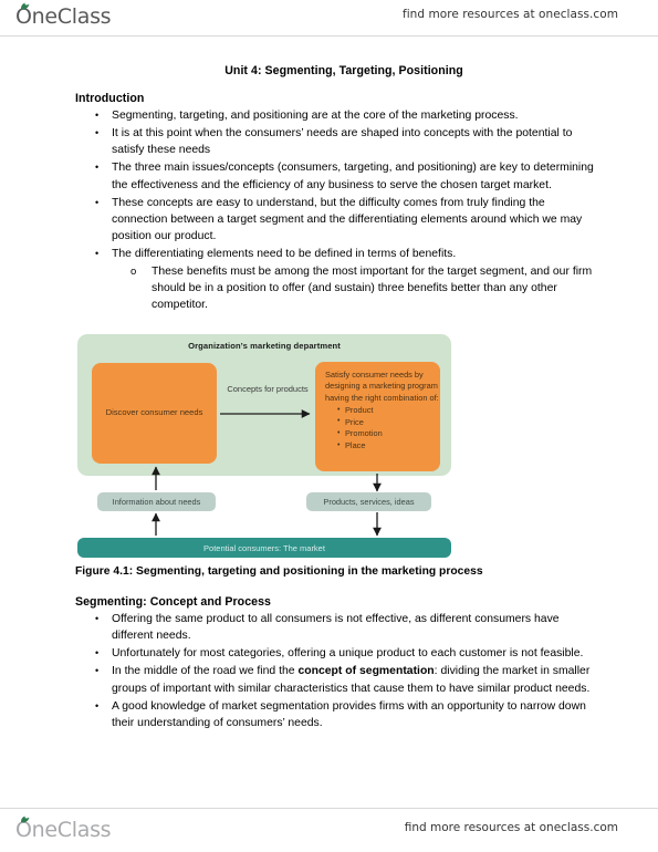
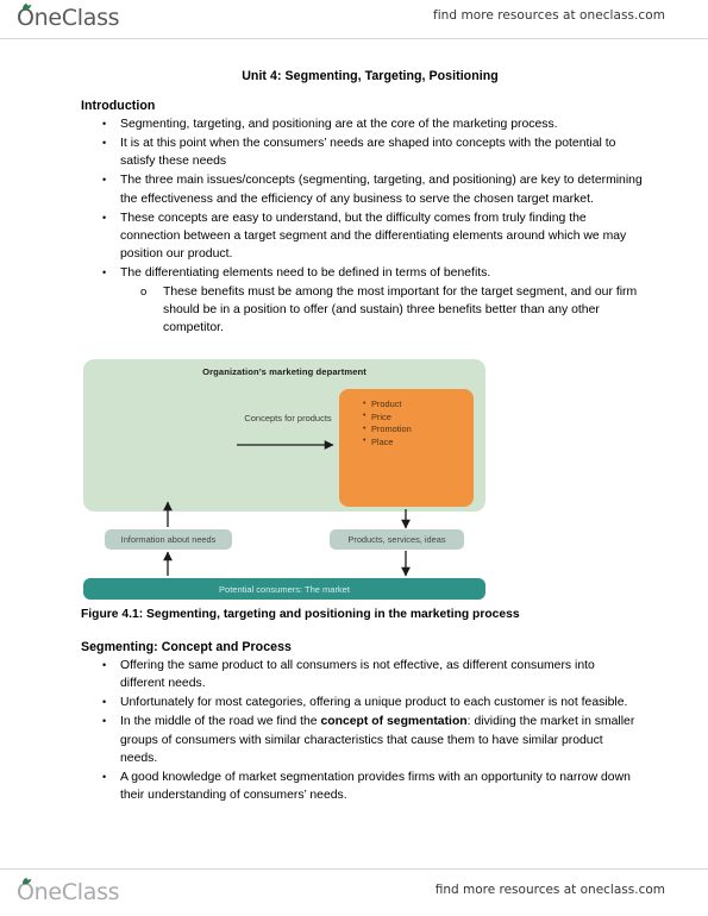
  OneClass
  find more resources at oneclass.com
  Unit 4: Segmenting, Targeting, Positioning
  Introduction
  •
  Segmenting, targeting, and positioning are at the core of the marketing process.
  •
  It is at this point when the consumers’ needs are shaped into concepts with the potential to satisfy these needs
  •
- The three main issues/concepts (consumers, targeting, and positioning) are key to determining the effectiveness and the efficiency of any business to serve the chosen target market.
+ The three main issues/concepts (segmenting, targeting, and positioning) are key to determining the effectiveness and the efficiency of any business to serve the chosen target market.
  •
  These concepts are easy to understand, but the difficulty comes from truly finding the connection between a target segment and the differentiating elements around which we may position our product.
  •
  The differentiating elements need to be defined in terms of benefits.
  o
  These benefits must be among the most important for the target segment, and our firm should be in a position to offer (and sustain) three benefits better than any other competitor.
  Organization’s marketing department
- Discover consumer needs
  Concepts for products
- Satisfy consumer needs by designing a marketing program having the right combination of:
  Product
  Price
  Promotion
  Place
  Information about needs
  Products, services, ideas
  Potential consumers: The market
  Figure 4.1: Segmenting, targeting and positioning in the marketing process
  Segmenting: Concept and Process
  •
- Offering the same product to all consumers is not effective, as different consumers have different needs.
+ Offering the same product to all consumers is not effective, as different consumers into different needs.
  •
  Unfortunately for most categories, offering a unique product to each customer is not feasible.
  •
- In the middle of the road we find the concept of segmentation: dividing the market in smaller groups of important with similar characteristics that cause them to have similar product needs.
+ In the middle of the road we find the concept of segmentation: dividing the market in smaller groups of consumers with similar characteristics that cause them to have similar product needs.
  •
  A good knowledge of market segmentation provides firms with an opportunity to narrow down their understanding of consumers’ needs.
  OneClass
  find more resources at oneclass.com
